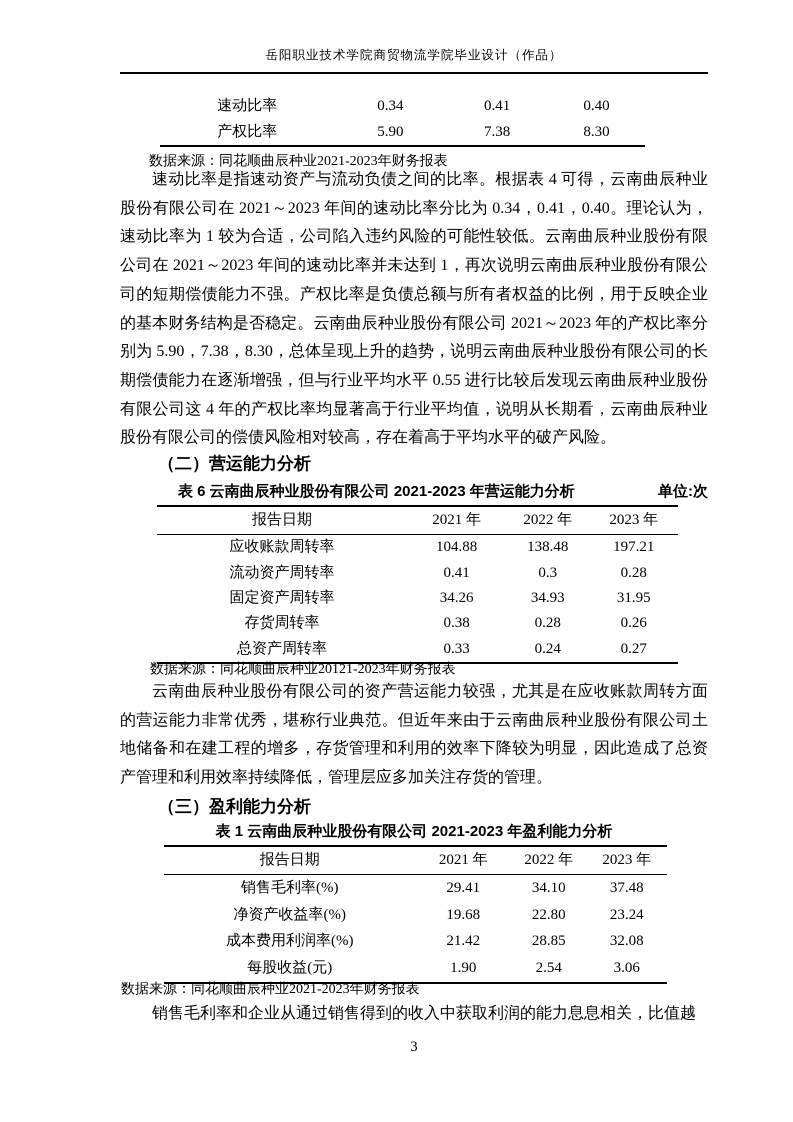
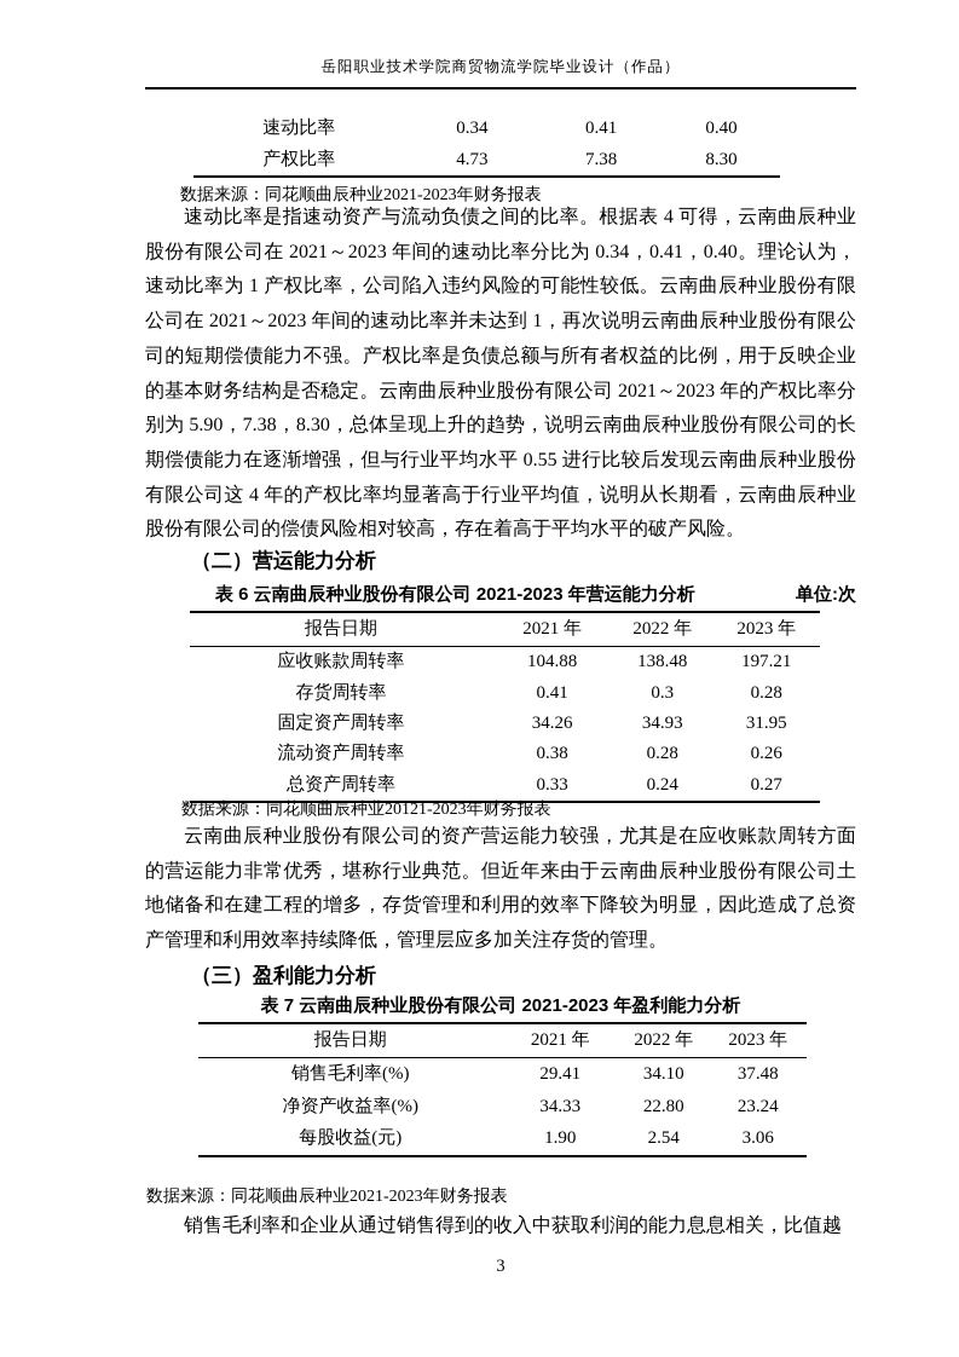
  岳阳职业技术学院商贸物流学院毕业设计（作品）
  速动比率	0.34	0.41	0.40
- 产权比率	5.90	7.38	8.30
+ 产权比率	4.73	7.38	8.30
  数据来源：同花顺曲辰种业2021-2023年财务报表
- 速动比率是指速动资产与流动负债之间的比率。根据表 4 可得，云南曲辰种业股份有限公司在 2021～2023 年间的速动比率分比为 0.34，0.41，0.40。理论认为，速动比率为 1 较为合适，公司陷入违约风险的可能性较低。云南曲辰种业股份有限公司在 2021～2023 年间的速动比率并未达到 1，再次说明云南曲辰种业股份有限公司的短期偿债能力不强。产权比率是负债总额与所有者权益的比例，用于反映企业的基本财务结构是否稳定。云南曲辰种业股份有限公司 2021～2023 年的产权比率分别为 5.90，7.38，8.30，总体呈现上升的趋势，说明云南曲辰种业股份有限公司的长期偿债能力在逐渐增强，但与行业平均水平 0.55 进行比较后发现云南曲辰种业股份有限公司这 4 年的产权比率均显著高于行业平均值，说明从长期看，云南曲辰种业股份有限公司的偿债风险相对较高，存在着高于平均水平的破产风险。
+ 速动比率是指速动资产与流动负债之间的比率。根据表 4 可得，云南曲辰种业股份有限公司在 2021～2023 年间的速动比率分比为 0.34，0.41，0.40。理论认为，速动比率为 1 产权比率，公司陷入违约风险的可能性较低。云南曲辰种业股份有限公司在 2021～2023 年间的速动比率并未达到 1，再次说明云南曲辰种业股份有限公司的短期偿债能力不强。产权比率是负债总额与所有者权益的比例，用于反映企业的基本财务结构是否稳定。云南曲辰种业股份有限公司 2021～2023 年的产权比率分别为 5.90，7.38，8.30，总体呈现上升的趋势，说明云南曲辰种业股份有限公司的长期偿债能力在逐渐增强，但与行业平均水平 0.55 进行比较后发现云南曲辰种业股份有限公司这 4 年的产权比率均显著高于行业平均值，说明从长期看，云南曲辰种业股份有限公司的偿债风险相对较高，存在着高于平均水平的破产风险。
  （二）营运能力分析
  表 6 云南曲辰种业股份有限公司 2021-2023 年营运能力分析
  单位:次
  报告日期	2021 年	2022 年	2023 年
  应收账款周转率	104.88	138.48	197.21
- 流动资产周转率	0.41	0.3	0.28
+ 存货周转率	0.41	0.3	0.28
  固定资产周转率	34.26	34.93	31.95
- 存货周转率	0.38	0.28	0.26
+ 流动资产周转率	0.38	0.28	0.26
  总资产周转率	0.33	0.24	0.27
  数据来源：同花顺曲辰种业20121-2023年财务报表
  云南曲辰种业股份有限公司的资产营运能力较强，尤其是在应收账款周转方面的营运能力非常优秀，堪称行业典范。但近年来由于云南曲辰种业股份有限公司土地储备和在建工程的增多，存货管理和利用的效率下降较为明显，因此造成了总资产管理和利用效率持续降低，管理层应多加关注存货的管理。
  （三）盈利能力分析
- 表 1 云南曲辰种业股份有限公司 2021-2023 年盈利能力分析
+ 表 7 云南曲辰种业股份有限公司 2021-2023 年盈利能力分析
  报告日期	2021 年	2022 年	2023 年
  销售毛利率(%)	29.41	34.10	37.48
- 净资产收益率(%)	19.68	22.80	23.24
+ 净资产收益率(%)	34.33	22.80	23.24
- 成本费用利润率(%)	21.42	28.85	32.08
  每股收益(元)	1.90	2.54	3.06
  数据来源：同花顺曲辰种业2021-2023年财务报表
  销售毛利率和企业从通过销售得到的收入中获取利润的能力息息相关，比值越
  3
